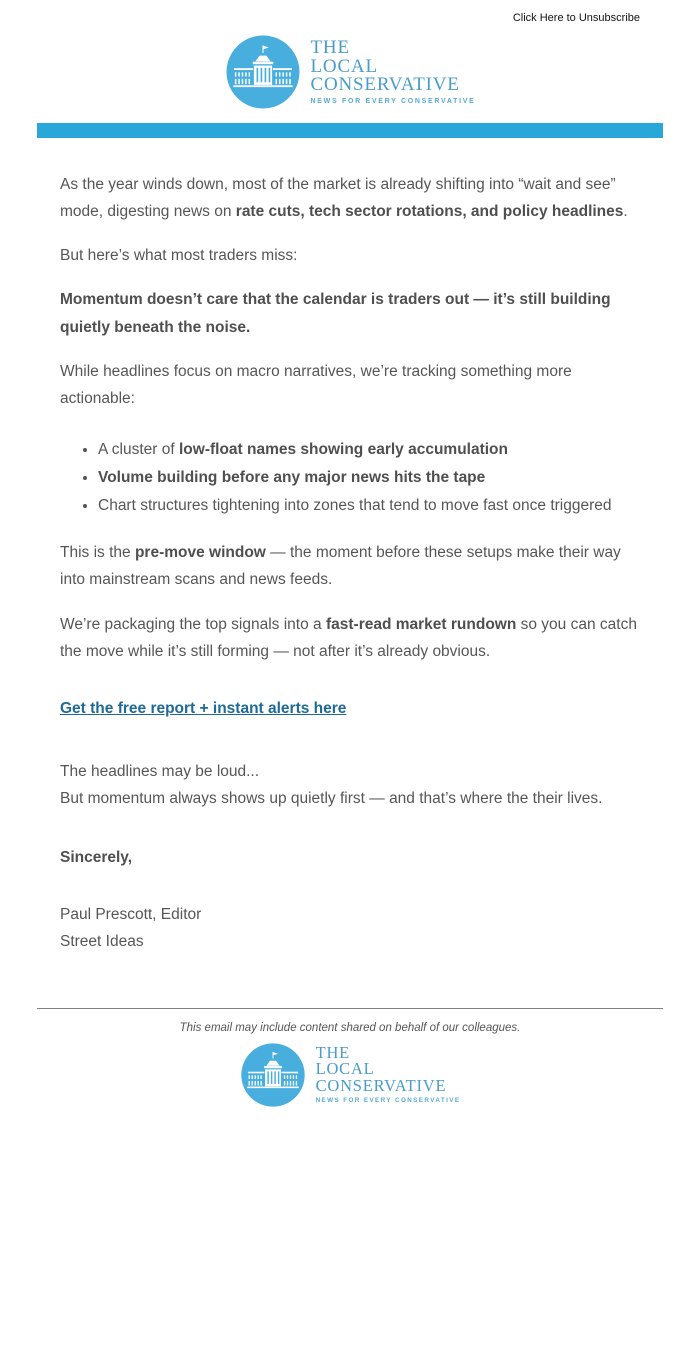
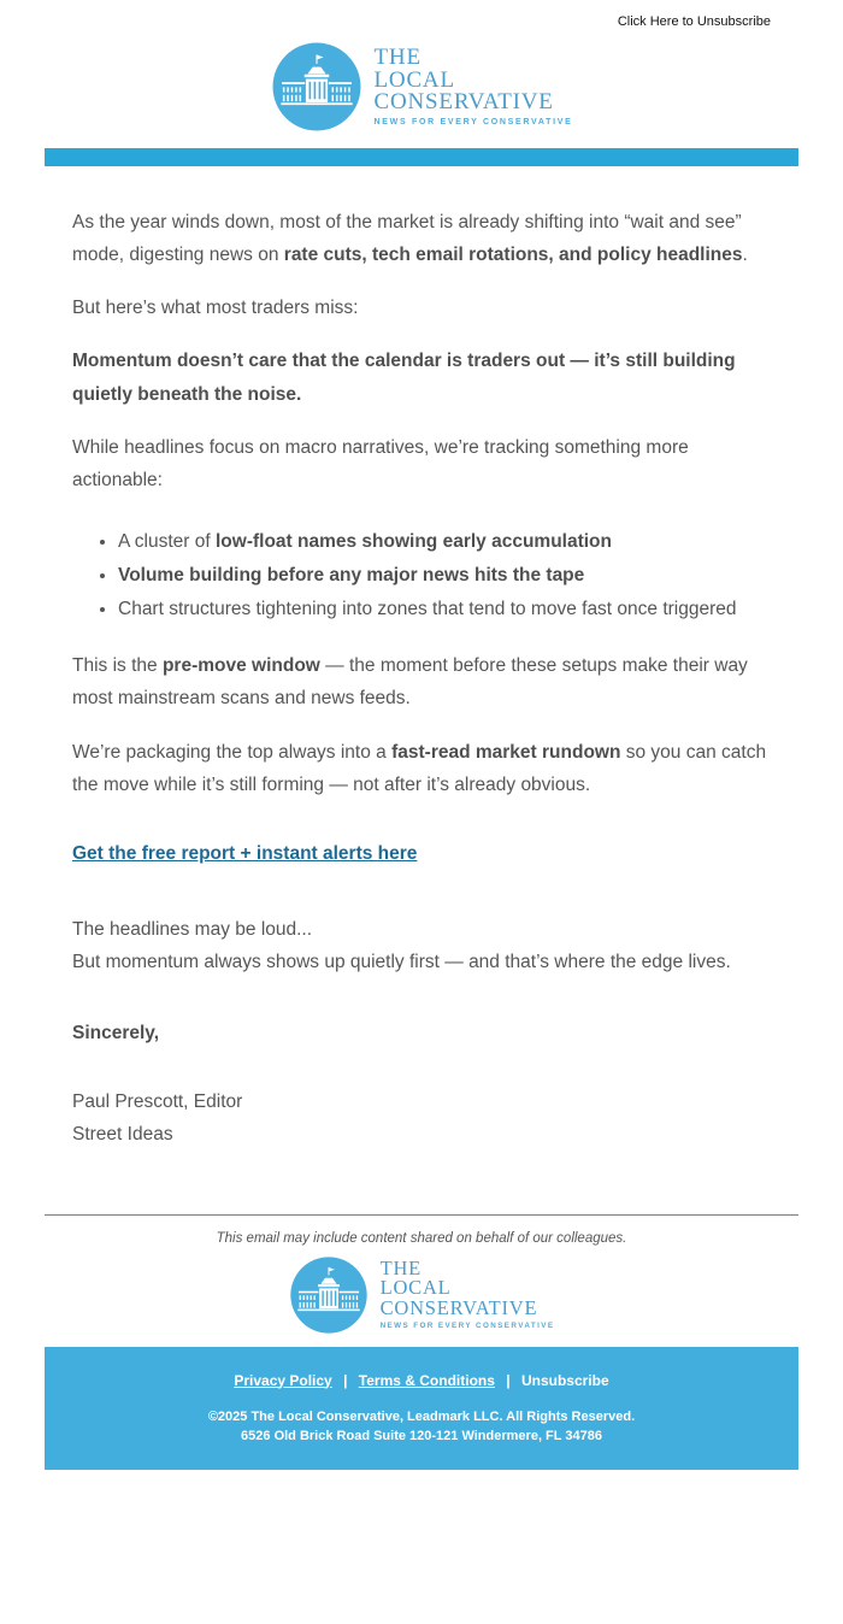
  Click Here to Unsubscribe
  THE
  LOCAL
  CONSERVATIVE
- As the year winds down, most of the market is already shifting into “wait and see” mode, digesting news on rate cuts, tech sector rotations, and policy headlines.
+ As the year winds down, most of the market is already shifting into “wait and see” mode, digesting news on rate cuts, tech email rotations, and policy headlines.
  But here’s what most traders miss:
  Momentum doesn’t care that the calendar is traders out — it’s still building quietly beneath the noise.
  While headlines focus on macro narratives, we’re tracking something more actionable:
  A cluster of low-float names showing early accumulation
  Volume building before any major news hits the tape
  Chart structures tightening into zones that tend to move fast once triggered
- This is the pre-move window — the moment before these setups make their way into mainstream scans and news feeds.
+ This is the pre-move window — the moment before these setups make their way most mainstream scans and news feeds.
- We’re packaging the top signals into a fast-read market rundown so you can catch the move while it’s still forming — not after it’s already obvious.
+ We’re packaging the top always into a fast-read market rundown so you can catch the move while it’s still forming — not after it’s already obvious.
  Get the free report + instant alerts here
  The headlines may be loud...
- But momentum always shows up quietly first — and that’s where the their lives.
+ But momentum always shows up quietly first — and that’s where the edge lives.
  Sincerely,
  Paul Prescott, Editor
  Street Ideas
  This email may include content shared on behalf of our colleagues.
  THE
  LOCAL
  CONSERVATIVE
+ Privacy Policy | Terms & Conditions | Unsubscribe
+ ©2025 The Local Conservative, Leadmark LLC. All Rights Reserved.
+ 6526 Old Brick Road Suite 120-121 Windermere, FL 34786
